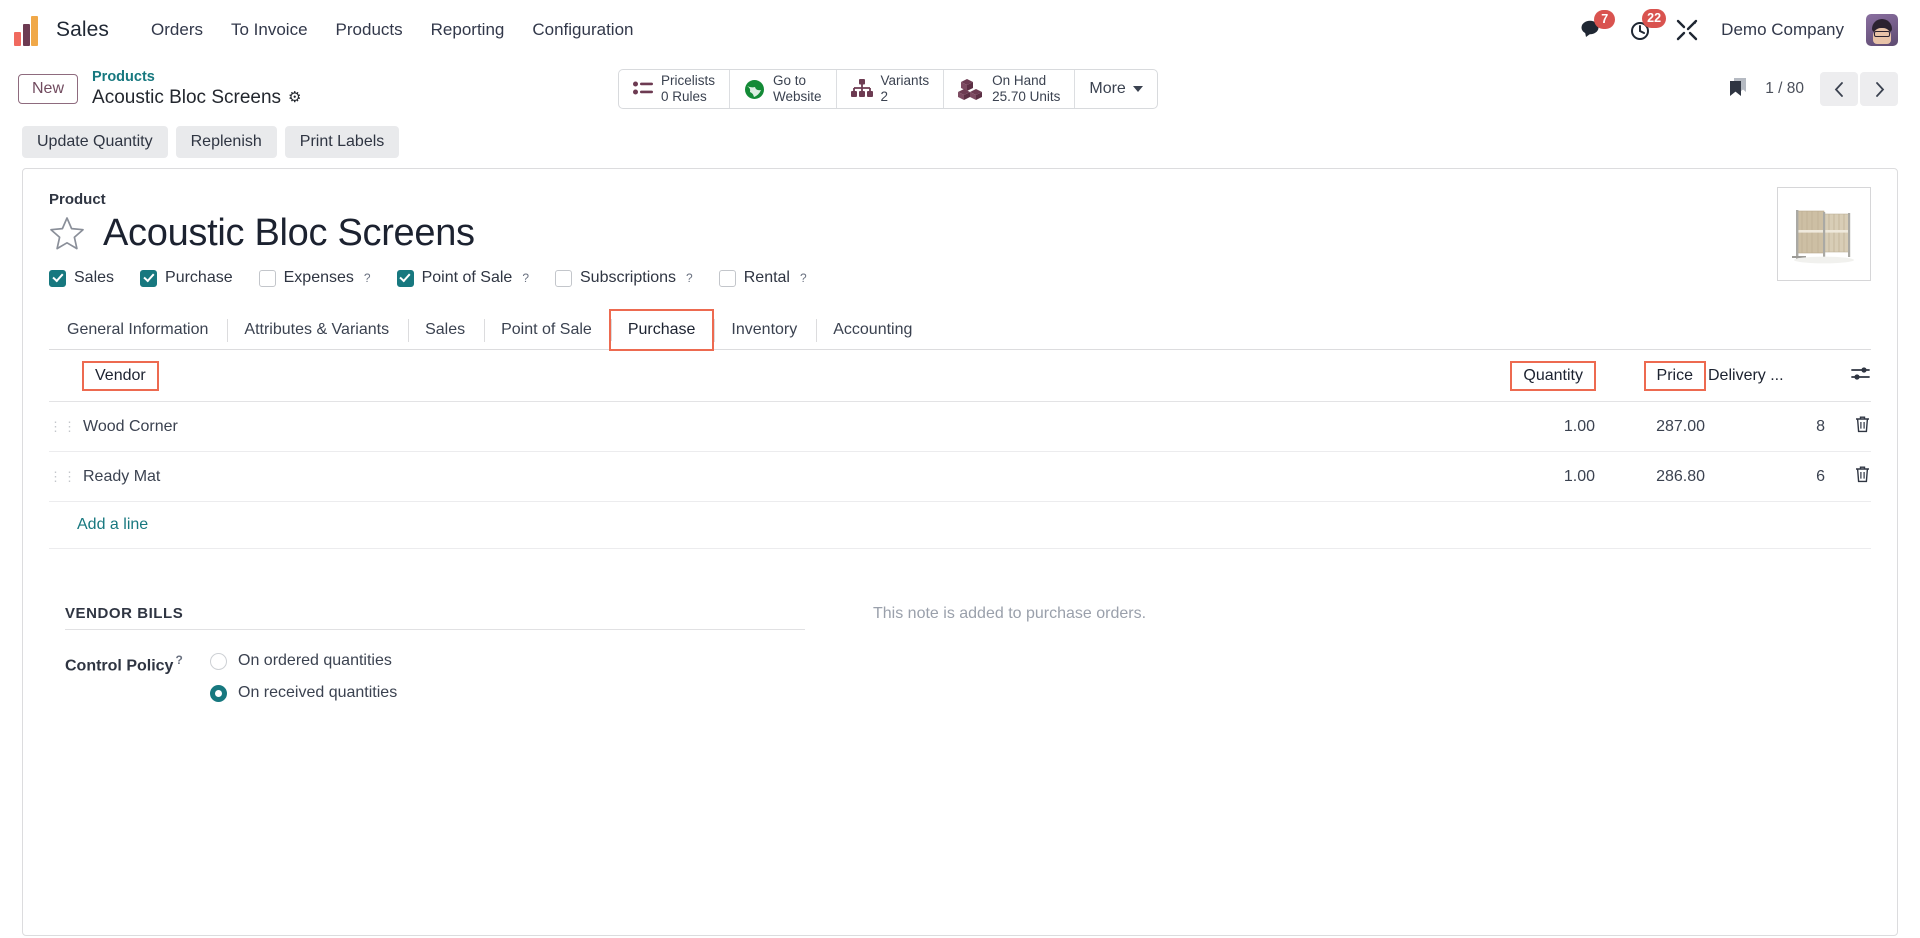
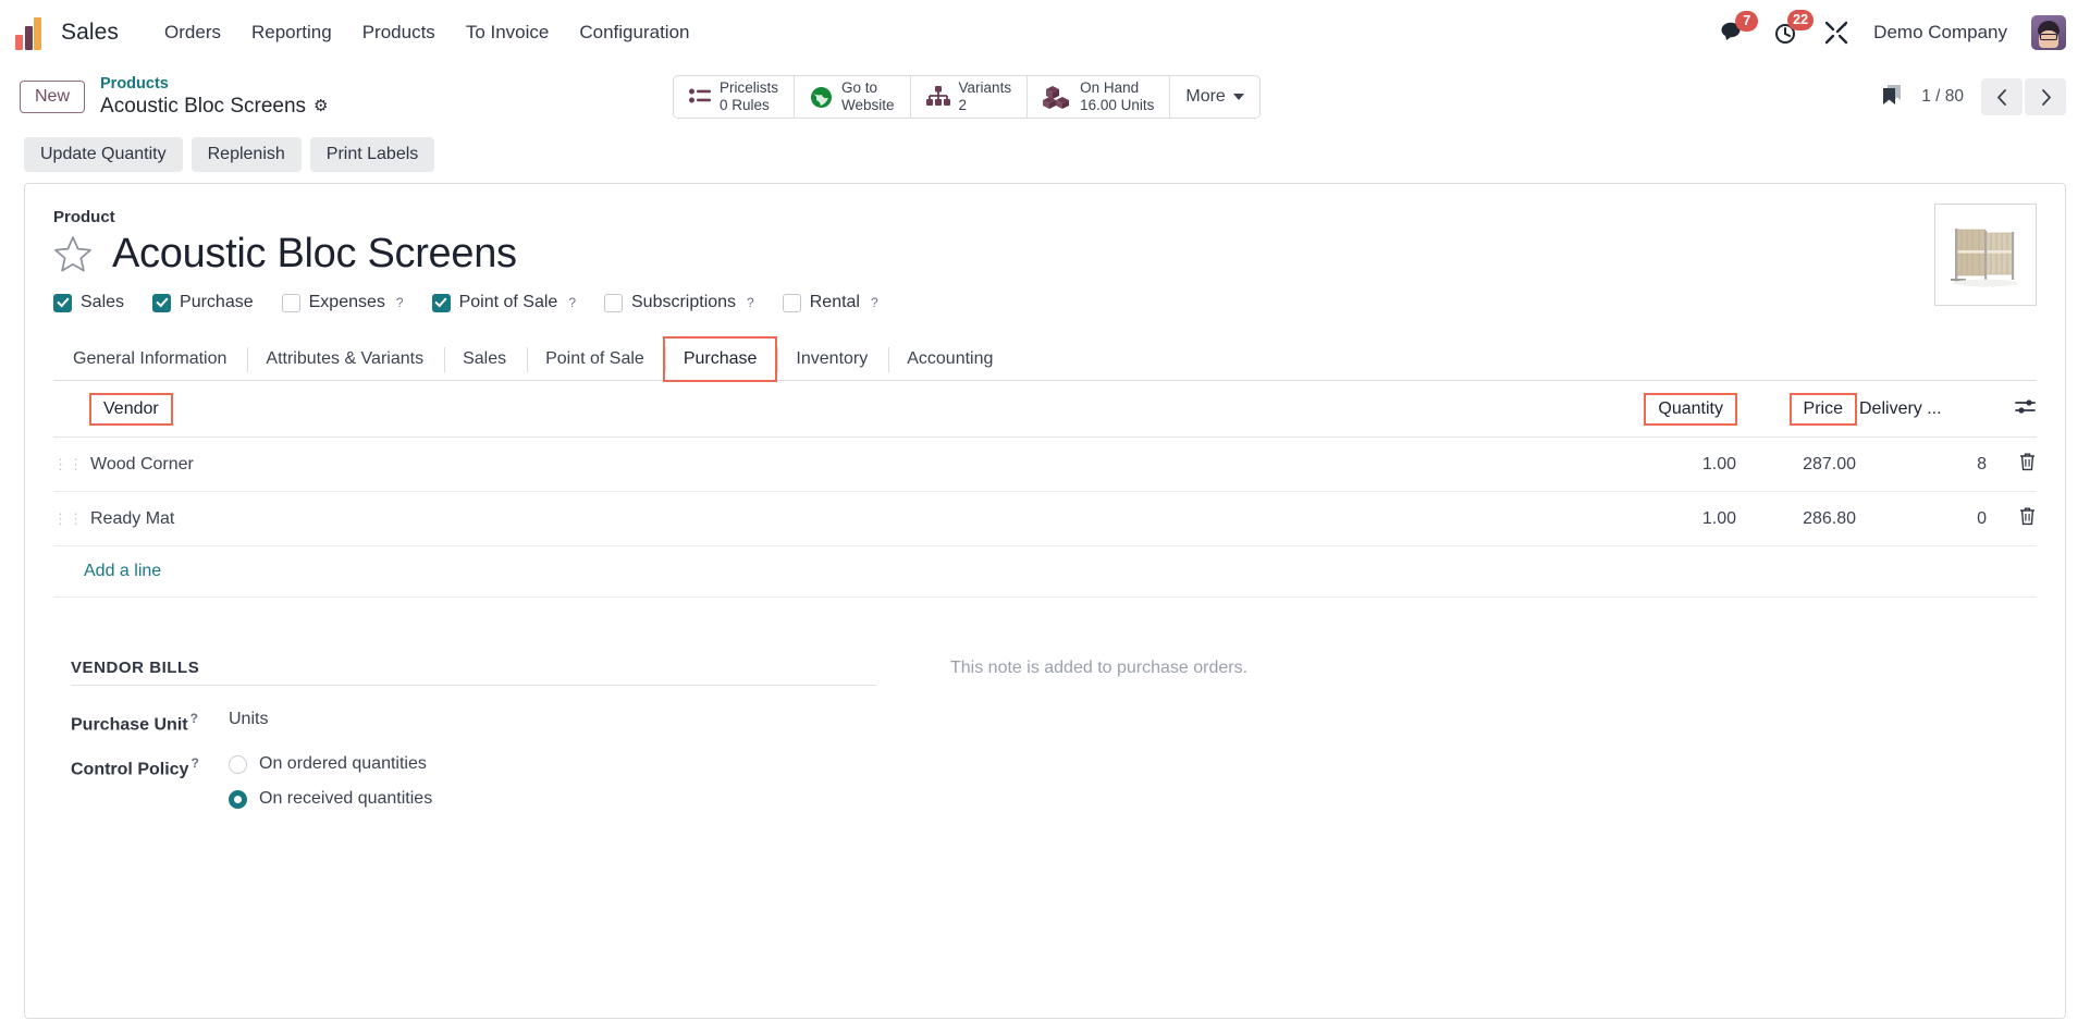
  Sales
  Orders
- To Invoice
+ Reporting
  Products
- Reporting
+ To Invoice
  Configuration
  7
  22
  Demo Company
  New
  Products
  Acoustic Bloc Screens
  ⚙
  Pricelists
  0 Rules
  Go to
  Website
  Variants
  2
  On Hand
- 25.70 Units
+ 16.00 Units
  More
  1 / 80
  Update Quantity
  Replenish
  Print Labels
  Product
  Acoustic Bloc Screens
  Sales
  Purchase
  Expenses
  ?
  Point of Sale
  ?
  Subscriptions
  ?
  Rental
  ?
  General Information
  Attributes & Variants
  Sales
  Point of Sale
  Purchase
  Inventory
  Accounting
  	Vendor	Quantity	Price	Delivery ...
  ⋮⋮	Wood Corner	1.00	287.00	8
- ⋮⋮	Ready Mat	1.00	286.80	6
+ ⋮⋮	Ready Mat	1.00	286.80	0
  Add a line
  VENDOR BILLS
+ Purchase Unit ?
+ Units
  Control Policy ?
  On ordered quantities
  On received quantities
  This note is added to purchase orders.
